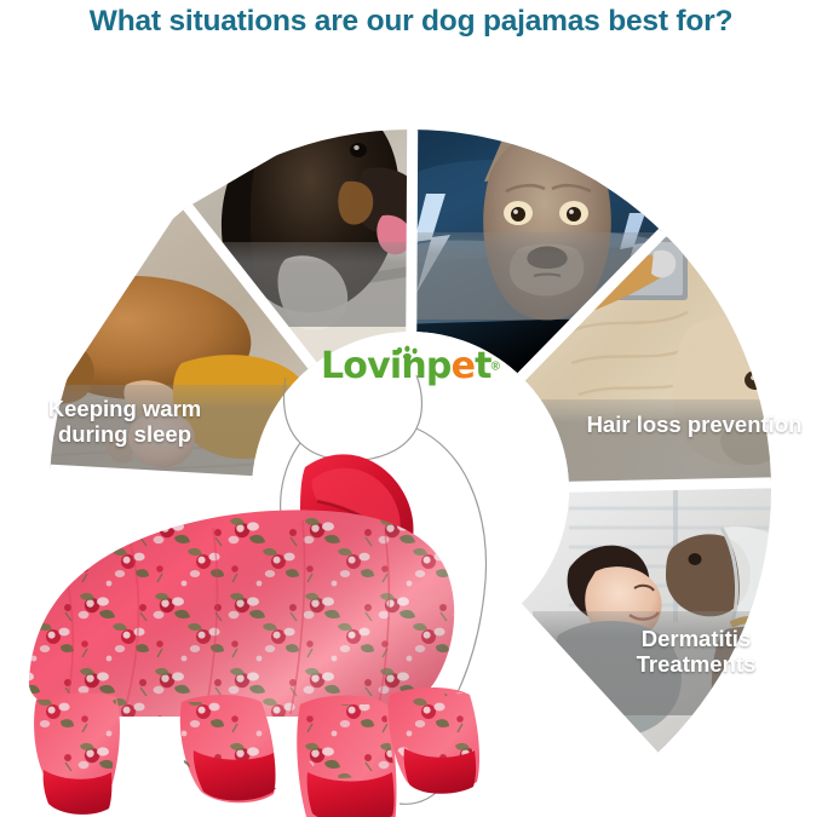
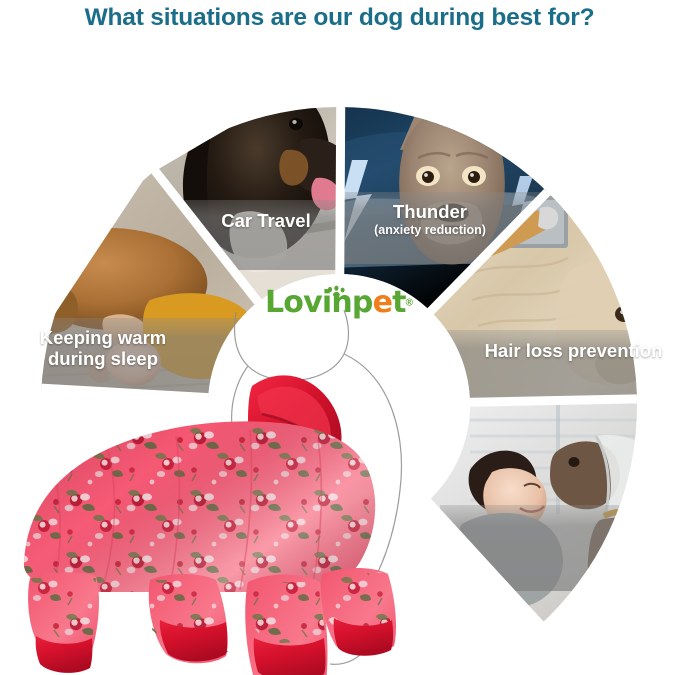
- What situations are our dog pajamas best for?
+ What situations are our dog during best for?
+ Car Travel
+ Thunder
+ (anxiety reduction)
  Keeping warm
  during sleep
  Hair loss prevention
- Dermatitis
- Treatments
  Lovinpet®
